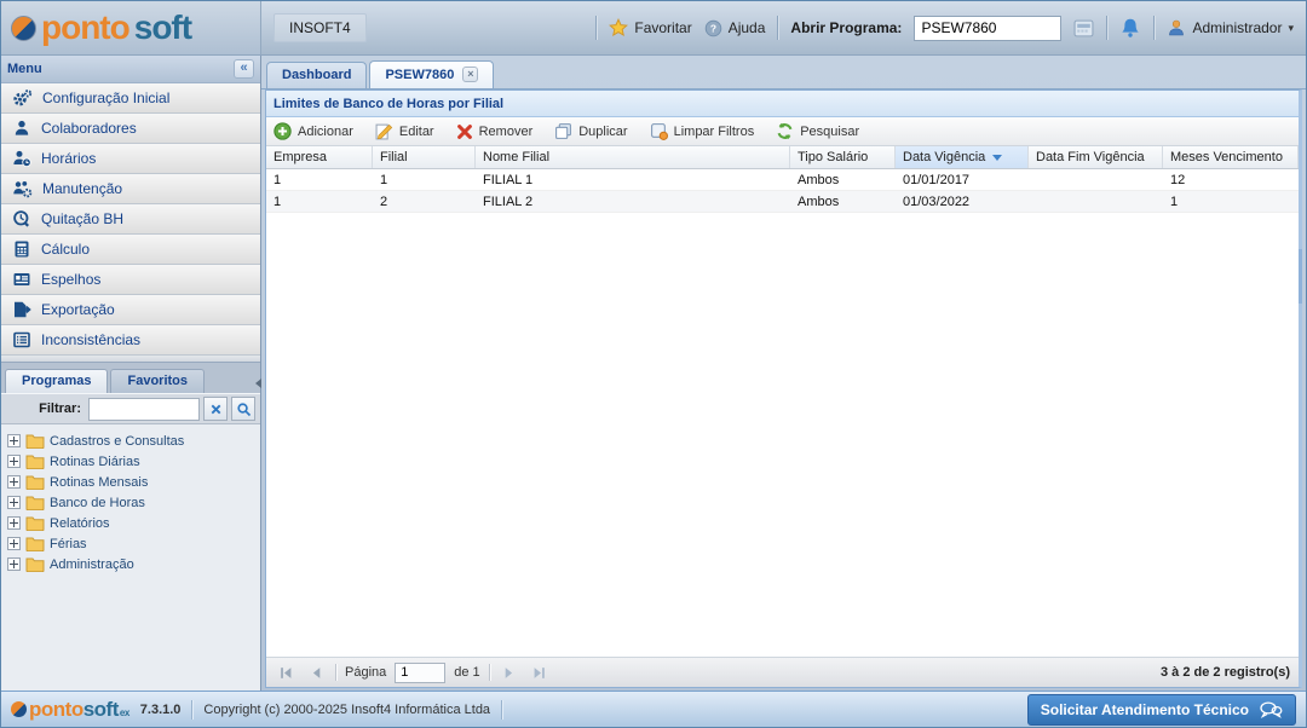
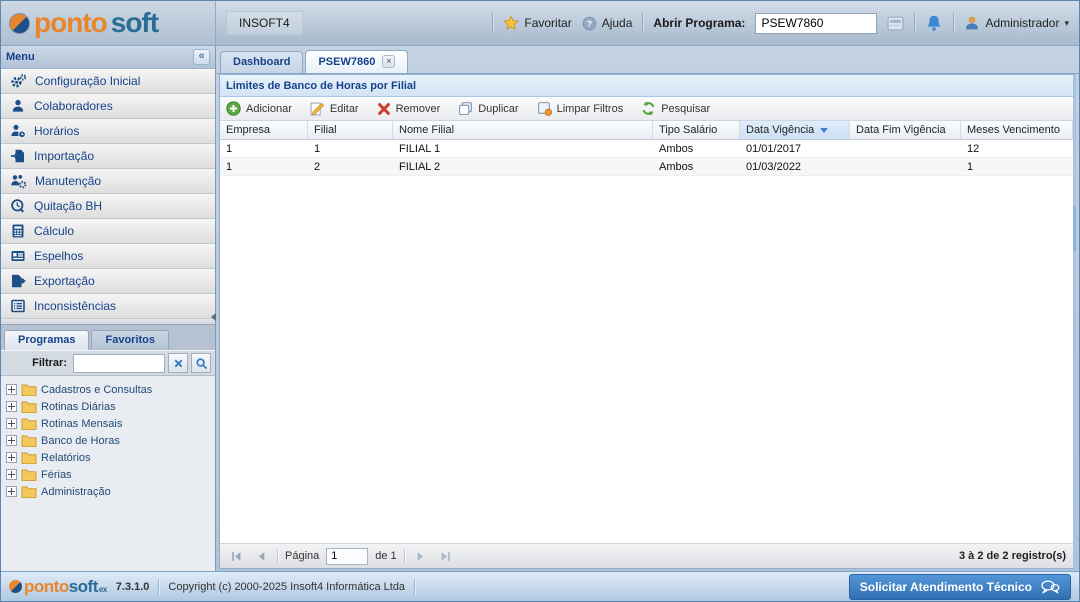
  ponto
  soft
  INSOFT4
  Favoritar
  ?
  Ajuda
  Abrir Programa:
  PSEW7860
  Administrador
  ▾
  Menu
  «
  Configuração Inicial
  Colaboradores
  Horários
+ Importação
  Manutenção
  Quitação BH
  Cálculo
  Espelhos
  Exportação
  Inconsistências
  Programas
  Favoritos
  Filtrar:
  Cadastros e Consultas
  Rotinas Diárias
  Rotinas Mensais
  Banco de Horas
  Relatórios
  Férias
  Administração
  Dashboard
  PSEW7860
  ×
  Limites de Banco de Horas por Filial
  Adicionar
  Editar
  Remover
  Duplicar
  Limpar Filtros
  Pesquisar
  Empresa
  Filial
  Nome Filial
  Tipo Salário
  Data Vigência
  Data Fim Vigência
  Meses Vencimento
  1
  1
  FILIAL 1
  Ambos
  01/01/2017
  12
  1
  2
  FILIAL 2
  Ambos
  01/03/2022
  1
  Página
  1
  de 1
  3 à 2 de 2 registro(s)
  ponto
  soft
  ex
  7.3.1.0
  Copyright (c) 2000-2025 Insoft4 Informática Ltda
  Solicitar Atendimento Técnico
